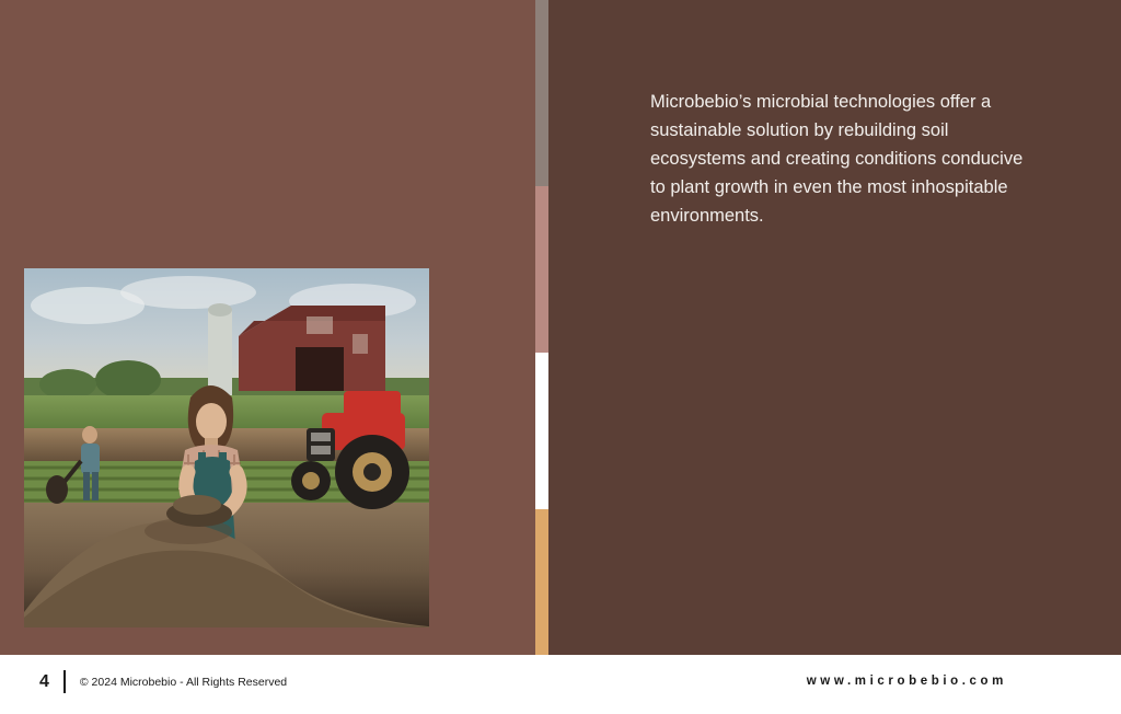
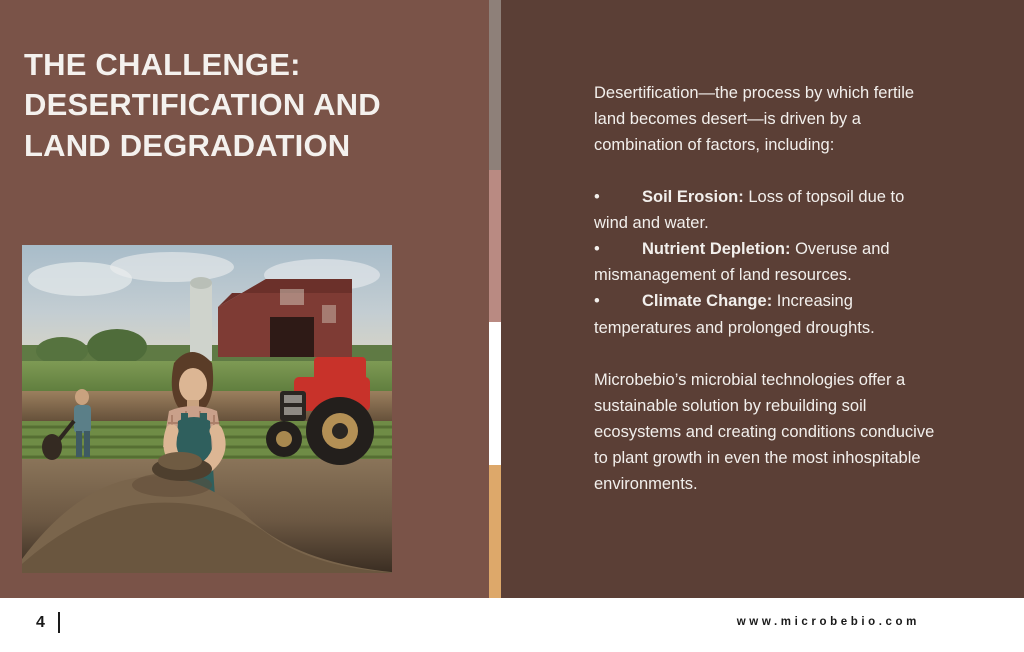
+ THE CHALLENGE: DESERTIFICATION AND LAND DEGRADATION
+ Desertification—the process by which fertile land becomes desert—is driven by a combination of factors, including:
+ Soil Erosion: Loss of topsoil due to wind and water.
+ Nutrient Depletion: Overuse and mismanagement of land resources.
+ Climate Change: Increasing temperatures and prolonged droughts.
  Microbebio’s microbial technologies offer a sustainable solution by rebuilding soil ecosystems and creating conditions conducive to plant growth in even the most inhospitable environments.
  4
- © 2024 Microbebio - All Rights Reserved
  www.microbebio.com
